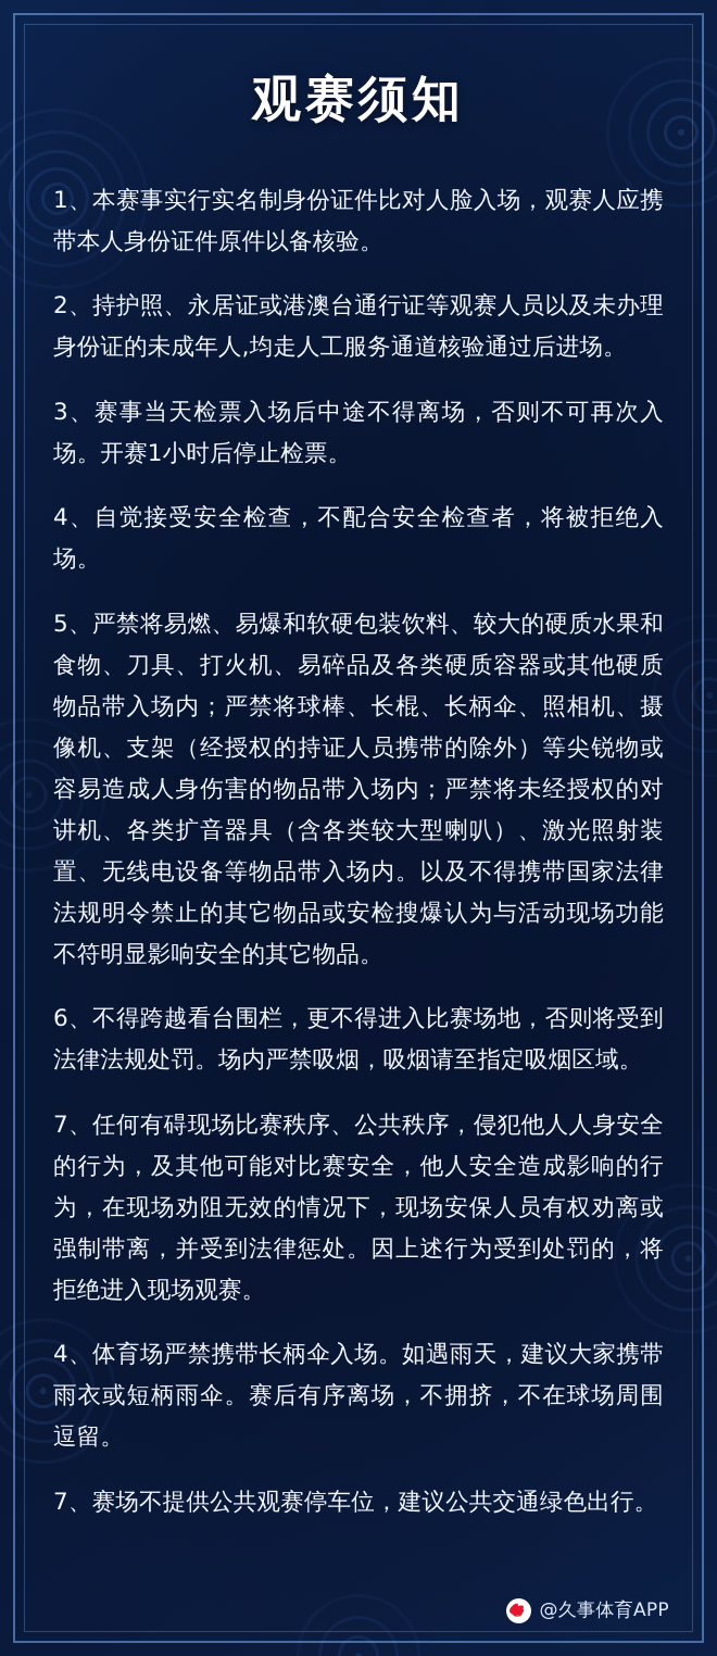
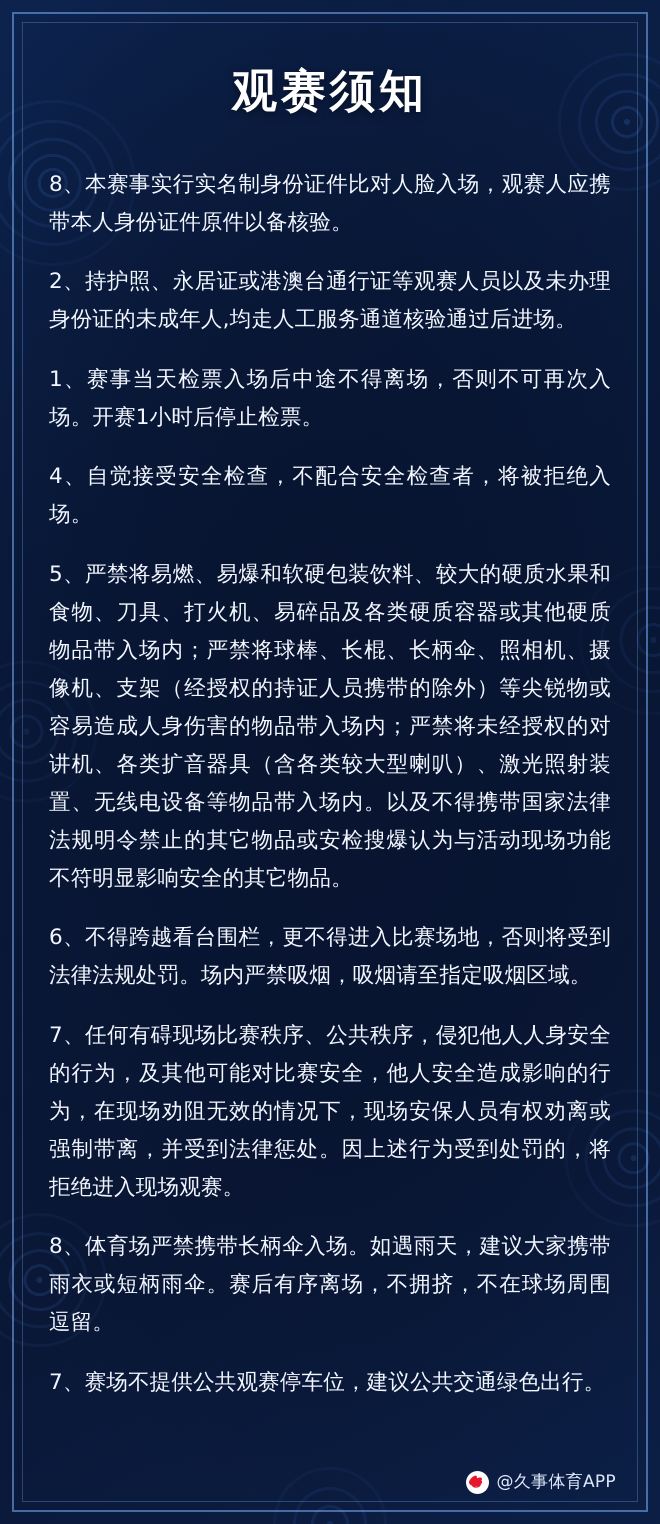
  观赛须知
- 1、本赛事实行实名制身份证件比对人脸入场，观赛人应携带本人身份证件原件以备核验。
+ 8、本赛事实行实名制身份证件比对人脸入场，观赛人应携带本人身份证件原件以备核验。
  2、持护照、永居证或港澳台通行证等观赛人员以及未办理身份证的未成年人,均走人工服务通道核验通过后进场。
- 3、赛事当天检票入场后中途不得离场，否则不可再次入场。开赛1小时后停止检票。
+ 1、赛事当天检票入场后中途不得离场，否则不可再次入场。开赛1小时后停止检票。
  4、自觉接受安全检查，不配合安全检查者，将被拒绝入场。
  5、严禁将易燃、易爆和软硬包装饮料、较大的硬质水果和食物、刀具、打火机、易碎品及各类硬质容器或其他硬质物品带入场内；严禁将球棒、长棍、长柄伞、照相机、摄像机、支架（经授权的持证人员携带的除外）等尖锐物或容易造成人身伤害的物品带入场内；严禁将未经授权的对讲机、各类扩音器具（含各类较大型喇叭）、激光照射装置、无线电设备等物品带入场内。以及不得携带国家法律法规明令禁止的其它物品或安检搜爆认为与活动现场功能不符明显影响安全的其它物品。
  6、不得跨越看台围栏，更不得进入比赛场地，否则将受到法律法规处罚。场内严禁吸烟，吸烟请至指定吸烟区域。
  7、任何有碍现场比赛秩序、公共秩序，侵犯他人人身安全的行为，及其他可能对比赛安全，他人安全造成影响的行为，在现场劝阻无效的情况下，现场安保人员有权劝离或强制带离，并受到法律惩处。因上述行为受到处罚的，将拒绝进入现场观赛。
- 4、体育场严禁携带长柄伞入场。如遇雨天，建议大家携带雨衣或短柄雨伞。赛后有序离场，不拥挤，不在球场周围逗留。
+ 8、体育场严禁携带长柄伞入场。如遇雨天，建议大家携带雨衣或短柄雨伞。赛后有序离场，不拥挤，不在球场周围逗留。
  7、赛场不提供公共观赛停车位，建议公共交通绿色出行。
  @久事体育APP
